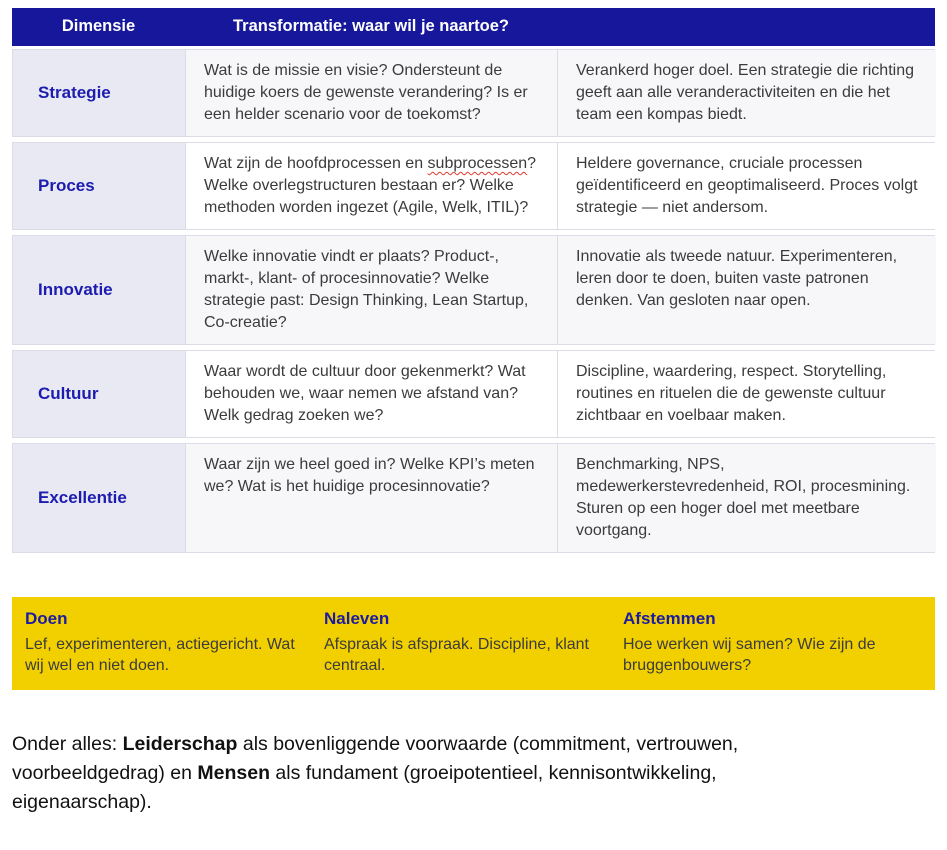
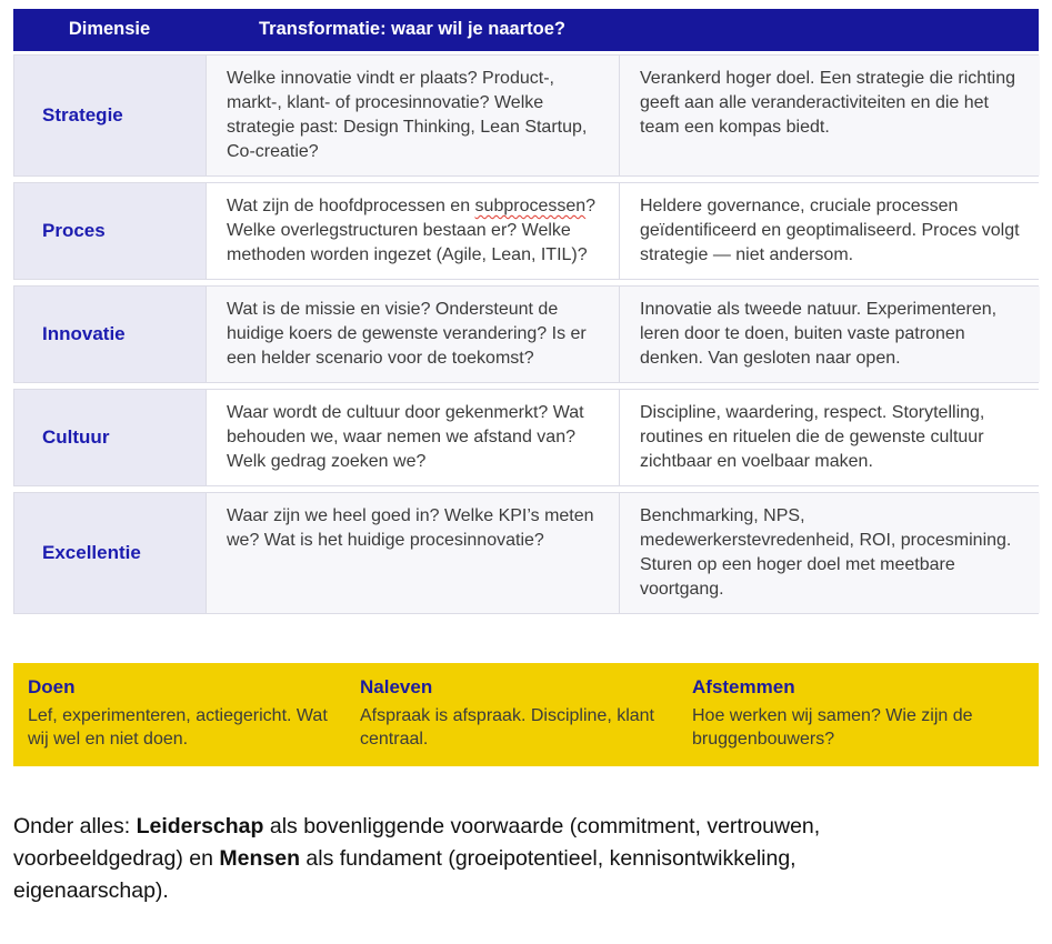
  Dimensie
  Transformatie: waar wil je naartoe?
  Strategie
- Wat is de missie en visie? Ondersteunt de huidige koers de gewenste verandering? Is er een helder scenario voor de toekomst?
+ Welke innovatie vindt er plaats? Product-, markt-, klant- of procesinnovatie? Welke strategie past: Design Thinking, Lean Startup, Co-creatie?
  Verankerd hoger doel. Een strategie die richting geeft aan alle veranderactiviteiten en die het team een kompas biedt.
  Proces
- Wat zijn de hoofdprocessen en subprocessen? Welke overlegstructuren bestaan er? Welke methoden worden ingezet (Agile, Welk, ITIL)?
+ Wat zijn de hoofdprocessen en subprocessen? Welke overlegstructuren bestaan er? Welke methoden worden ingezet (Agile, Lean, ITIL)?
  Heldere governance, cruciale processen geïdentificeerd en geoptimaliseerd. Proces volgt strategie — niet andersom.
  Innovatie
- Welke innovatie vindt er plaats? Product-, markt-, klant- of procesinnovatie? Welke strategie past: Design Thinking, Lean Startup, Co-creatie?
+ Wat is de missie en visie? Ondersteunt de huidige koers de gewenste verandering? Is er een helder scenario voor de toekomst?
  Innovatie als tweede natuur. Experimenteren, leren door te doen, buiten vaste patronen denken. Van gesloten naar open.
  Cultuur
  Waar wordt de cultuur door gekenmerkt? Wat behouden we, waar nemen we afstand van? Welk gedrag zoeken we?
  Discipline, waardering, respect. Storytelling, routines en rituelen die de gewenste cultuur zichtbaar en voelbaar maken.
  Excellentie
  Waar zijn we heel goed in? Welke KPI’s meten we? Wat is het huidige procesinnovatie?
  Benchmarking, NPS, medewerkerstevredenheid, ROI, procesmining. Sturen op een hoger doel met meetbare voortgang.
  Doen
  Lef, experimenteren, actiegericht. Wat wij wel en niet doen.
  Naleven
  Afspraak is afspraak. Discipline, klant centraal.
  Afstemmen
  Hoe werken wij samen? Wie zijn de bruggenbouwers?
  Onder alles: Leiderschap als bovenliggende voorwaarde (commitment, vertrouwen, voorbeeldgedrag) en Mensen als fundament (groeipotentieel, kennisontwikkeling, eigenaarschap).
